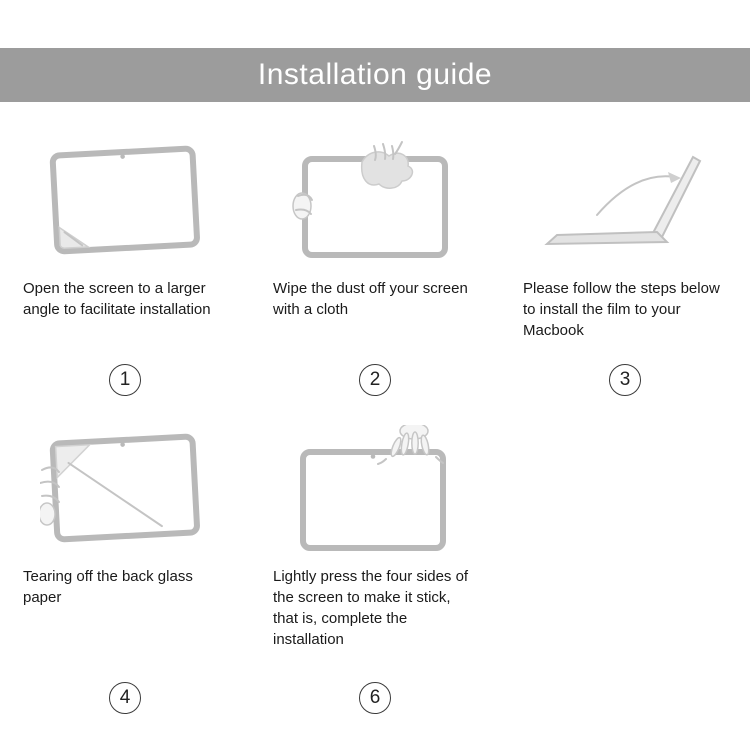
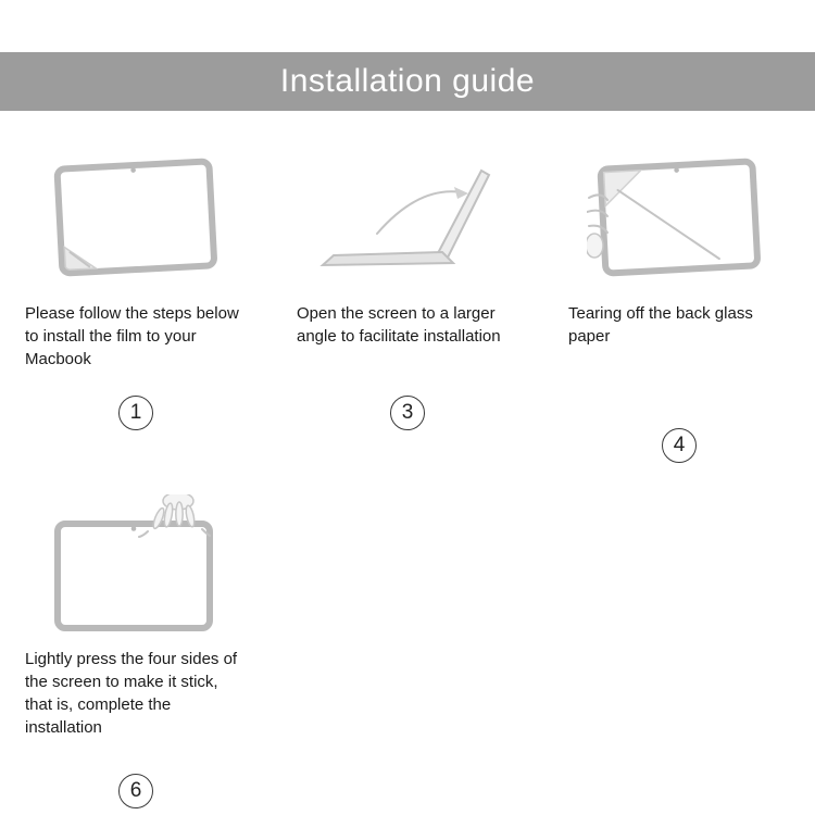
  Installation guide
- Open the screen to a larger angle to facilitate installation
+ Please follow the steps below to install the film to your Macbook
  1
- Wipe the dust off your screen with a cloth
- 2
- Please follow the steps below to install the film to your Macbook
+ Open the screen to a larger angle to facilitate installation
  3
  Tearing off the back glass paper
  4
  Lightly press the four sides of the screen to make it stick, that is, complete the installation
  6
